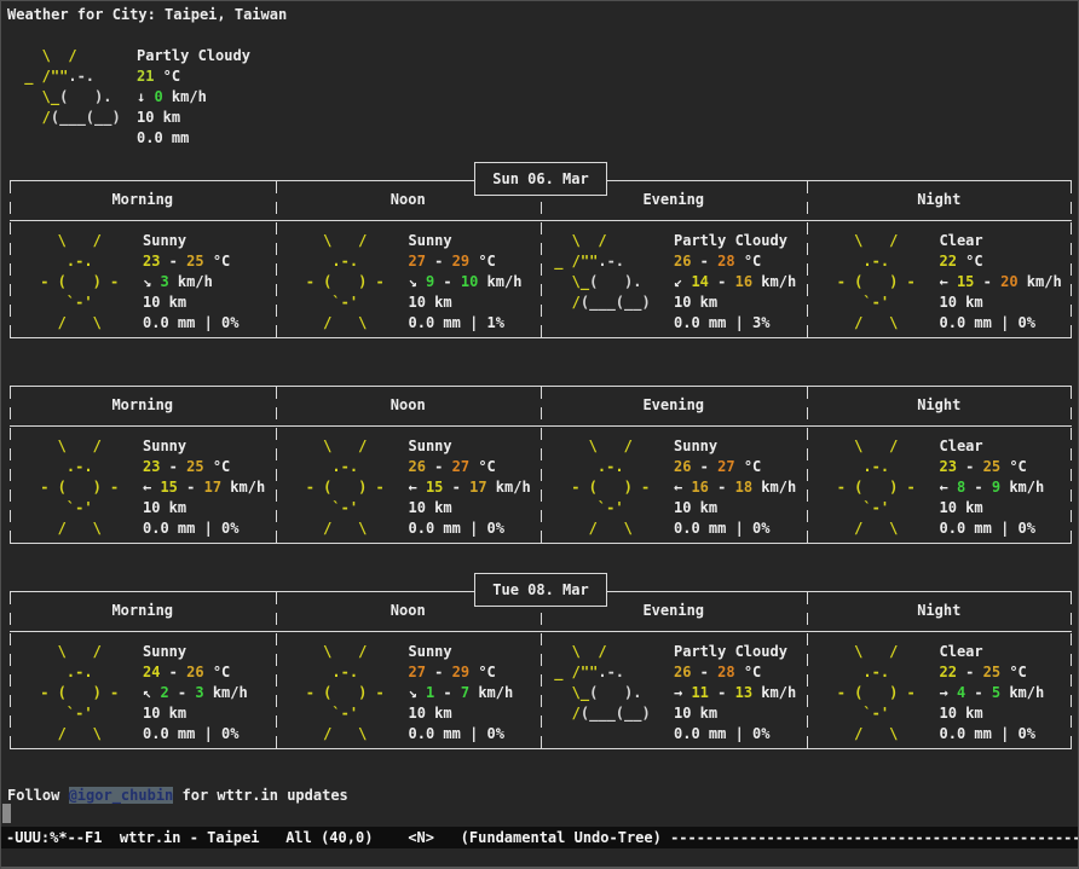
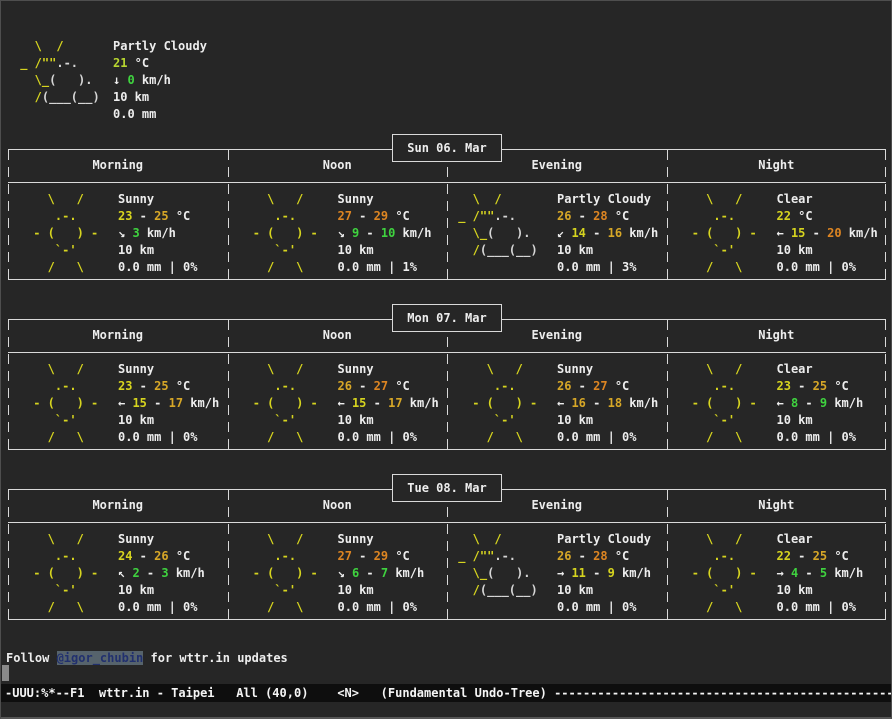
- Weather for City: Taipei, Taiwan
  \ / _ /"".-. \_( ). /(___(__)
  Partly Cloudy
  21 °C
  ↓ 0 km/h
  10 km
  0.0 mm
  Morning
  Noon
  Evening
  Night
  \ / .-. - ( ) - `-' / \
  Sunny
  23 - 25 °C
  ↘ 3 km/h
  10 km
  0.0 mm | 0%
  \ / .-. - ( ) - `-' / \
  Sunny
  27 - 29 °C
  ↘ 9 - 10 km/h
  10 km
  0.0 mm | 1%
  \ / _ /"".-. \_( ). /(___(__)
  Partly Cloudy
  26 - 28 °C
  ↙ 14 - 16 km/h
  10 km
  0.0 mm | 3%
  \ / .-. - ( ) - `-' / \
  Clear
  22 °C
  ← 15 - 20 km/h
  10 km
  0.0 mm | 0%
  Sun 06. Mar
  Morning
  Noon
  Evening
  Night
  \ / .-. - ( ) - `-' / \
  Sunny
  23 - 25 °C
  ← 15 - 17 km/h
  10 km
  0.0 mm | 0%
  \ / .-. - ( ) - `-' / \
  Sunny
  26 - 27 °C
  ← 15 - 17 km/h
  10 km
  0.0 mm | 0%
  \ / .-. - ( ) - `-' / \
  Sunny
  26 - 27 °C
  ← 16 - 18 km/h
  10 km
  0.0 mm | 0%
  \ / .-. - ( ) - `-' / \
  Clear
  23 - 25 °C
  ← 8 - 9 km/h
  10 km
  0.0 mm | 0%
+ Mon 07. Mar
  Morning
  Noon
  Evening
  Night
  \ / .-. - ( ) - `-' / \
  Sunny
  24 - 26 °C
  ↖ 2 - 3 km/h
  10 km
  0.0 mm | 0%
  \ / .-. - ( ) - `-' / \
  Sunny
  27 - 29 °C
- ↘ 1 - 7 km/h
+ ↘ 6 - 7 km/h
  10 km
  0.0 mm | 0%
  \ / _ /"".-. \_( ). /(___(__)
  Partly Cloudy
  26 - 28 °C
- → 11 - 13 km/h
+ → 11 - 9 km/h
  10 km
  0.0 mm | 0%
  \ / .-. - ( ) - `-' / \
  Clear
  22 - 25 °C
  → 4 - 5 km/h
  10 km
  0.0 mm | 0%
  Tue 08. Mar
  Follow @igor_chubin for wttr.in updates
  -UUU:%*--F1 wttr.in - Taipei All (40,0) <N> (Fundamental Undo-Tree) -----------------------------------------------
